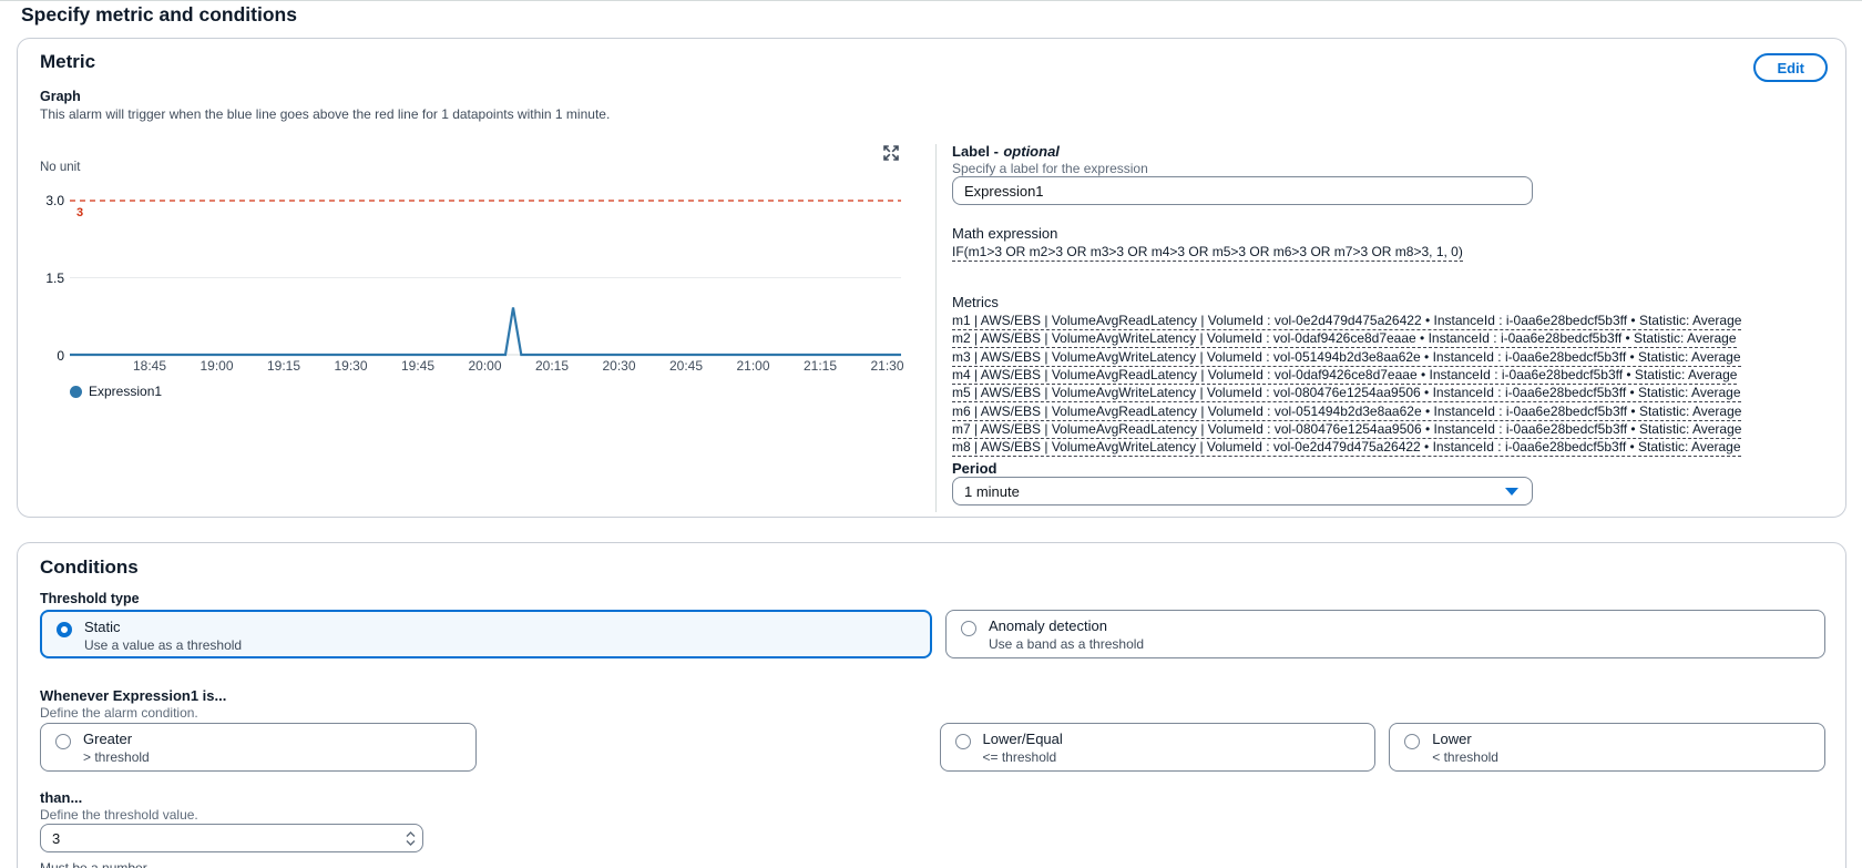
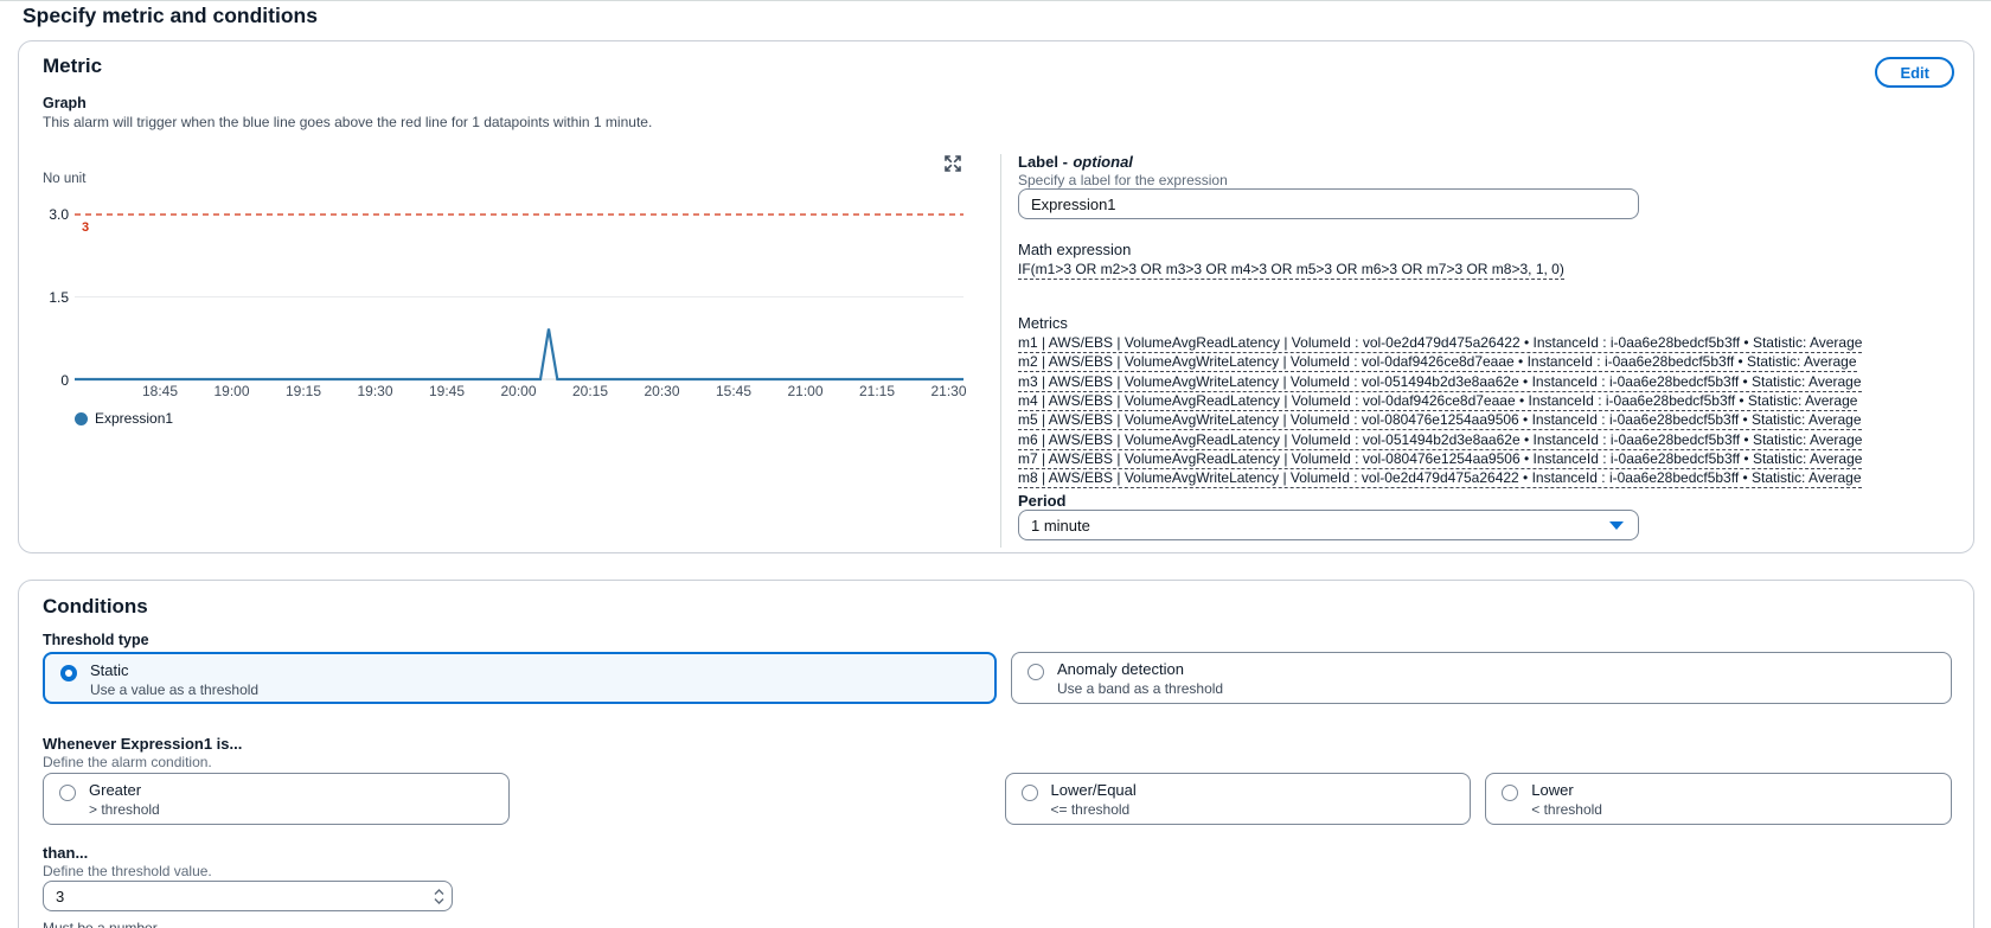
  Specify metric and conditions
  Metric
  Edit
  Graph
  This alarm will trigger when the blue line goes above the red line for 1 datapoints within 1 minute.
  No unit
  3.0
  1.5
  0
  3
  18:45
  19:00
  19:15
  19:30
  19:45
  20:00
  20:15
  20:30
- 20:45
+ 15:45
  21:00
  21:15
  21:30
  Expression1
  Label - optional
  Specify a label for the expression
  Expression1
  Math expression
  IF(m1>3 OR m2>3 OR m3>3 OR m4>3 OR m5>3 OR m6>3 OR m7>3 OR m8>3, 1, 0)
  Metrics
  m1 | AWS/EBS | VolumeAvgReadLatency | VolumeId : vol-0e2d479d475a26422 • InstanceId : i-0aa6e28bedcf5b3ff • Statistic: Average
  m2 | AWS/EBS | VolumeAvgWriteLatency | VolumeId : vol-0daf9426ce8d7eaae • InstanceId : i-0aa6e28bedcf5b3ff • Statistic: Average
  m3 | AWS/EBS | VolumeAvgWriteLatency | VolumeId : vol-051494b2d3e8aa62e • InstanceId : i-0aa6e28bedcf5b3ff • Statistic: Average
  m4 | AWS/EBS | VolumeAvgReadLatency | VolumeId : vol-0daf9426ce8d7eaae • InstanceId : i-0aa6e28bedcf5b3ff • Statistic: Average
  m5 | AWS/EBS | VolumeAvgWriteLatency | VolumeId : vol-080476e1254aa9506 • InstanceId : i-0aa6e28bedcf5b3ff • Statistic: Average
  m6 | AWS/EBS | VolumeAvgReadLatency | VolumeId : vol-051494b2d3e8aa62e • InstanceId : i-0aa6e28bedcf5b3ff • Statistic: Average
  m7 | AWS/EBS | VolumeAvgReadLatency | VolumeId : vol-080476e1254aa9506 • InstanceId : i-0aa6e28bedcf5b3ff • Statistic: Average
  m8 | AWS/EBS | VolumeAvgWriteLatency | VolumeId : vol-0e2d479d475a26422 • InstanceId : i-0aa6e28bedcf5b3ff • Statistic: Average
  Period
  1 minute
  Conditions
  Threshold type
  Static
  Use a value as a threshold
  Anomaly detection
  Use a band as a threshold
  Whenever Expression1 is...
  Define the alarm condition.
  Greater
  > threshold
  Lower/Equal
  <= threshold
  Lower
  < threshold
  than...
  Define the threshold value.
  3
